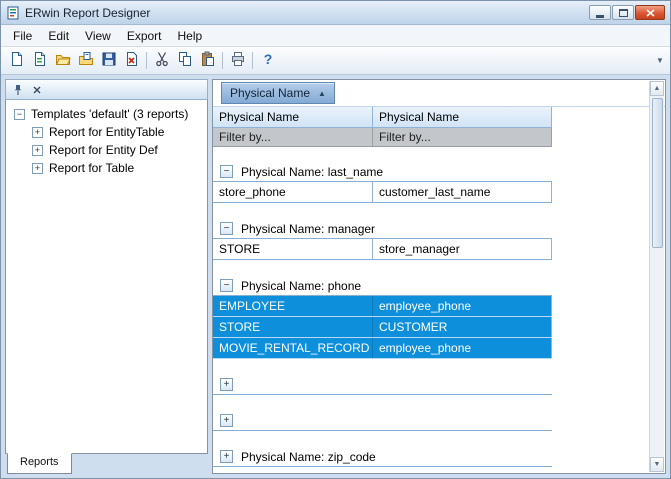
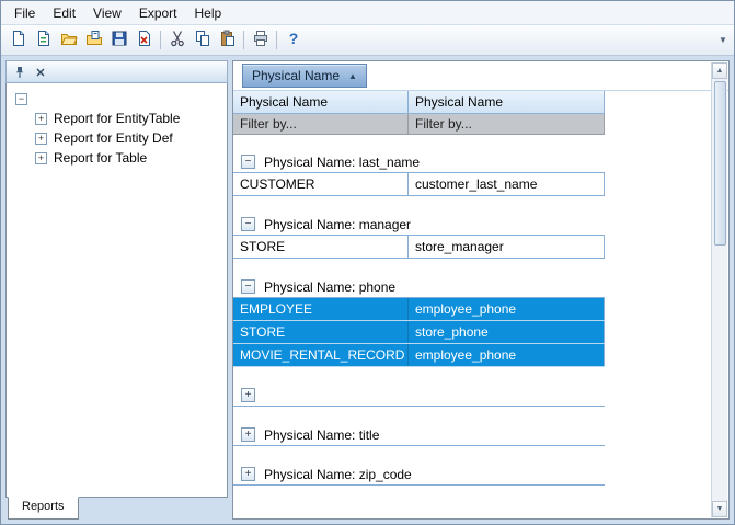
- ERwin Report Designer
  File
  Edit
  View
  Export
  Help
  ?
  ▼
  −
- Templates 'default' (3 reports)
  +
  Report for EntityTable
  +
  Report for Entity Def
  +
  Report for Table
  Reports
  Physical Name
  ▲
  Physical Name
  Physical Name
  Filter by...
  Filter by...
  −
  Physical Name: last_name
- store_phone
+ CUSTOMER
  customer_last_name
  −
  Physical Name: manager
  STORE
  store_manager
  −
  Physical Name: phone
  EMPLOYEE
  employee_phone
  STORE
- CUSTOMER
+ store_phone
  MOVIE_RENTAL_RECORD
  employee_phone
  +
  +
+ Physical Name: title
  +
  Physical Name: zip_code
